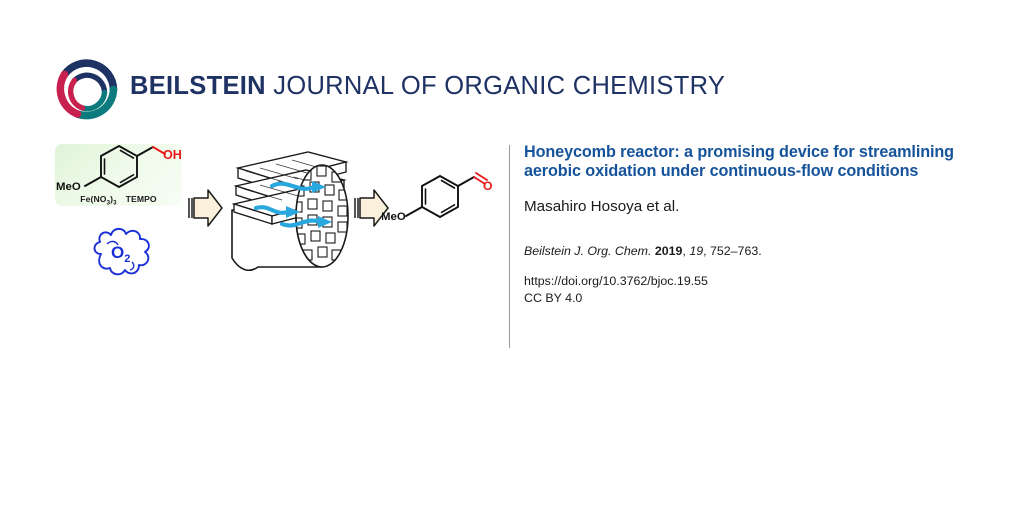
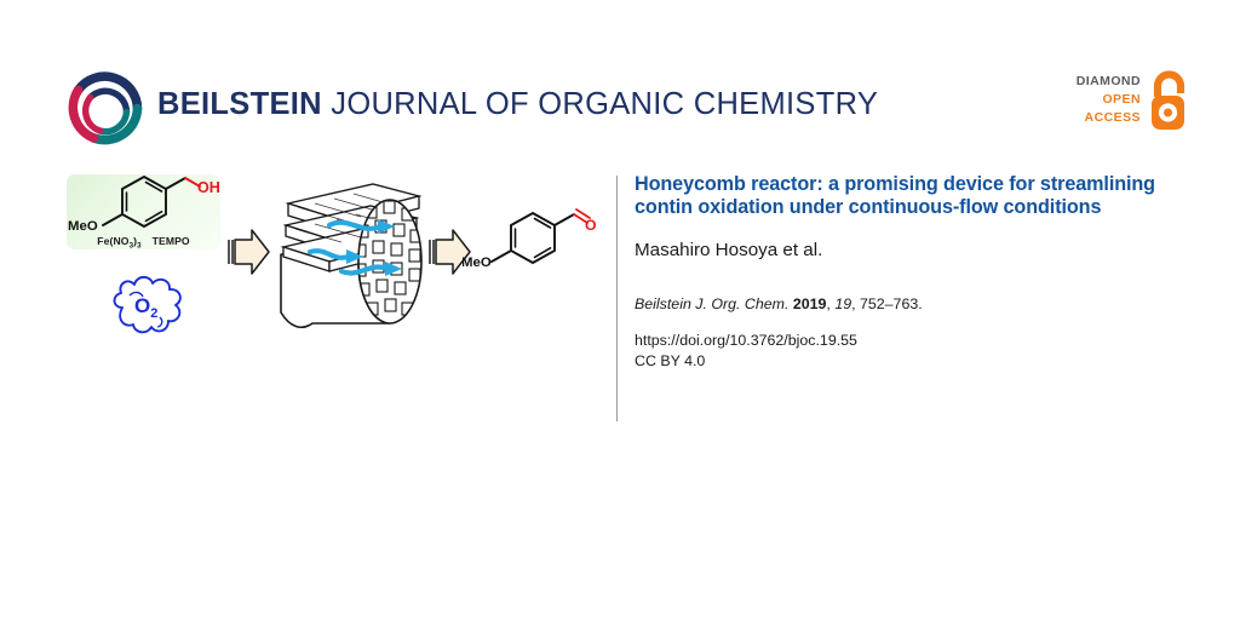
  BEILSTEIN JOURNAL OF ORGANIC CHEMISTRY
+ DIAMOND
+ OPEN
+ ACCESS
  MeO
  OH
  Fe(NO ) TEMPO
  O2
  O
  MeO
- Honeycomb reactor: a promising device for streamlining aerobic oxidation under contin­uous-flow conditions
+ Honeycomb reactor: a promising device for streamlining contin oxidation under contin­uous-flow conditions
  Masahiro Hosoya et al.
  Beilstein J. Org. Chem. 2019, 19, 752–763.
  https://doi.org/10.3762/bjoc.19.55
  CC BY 4.0
